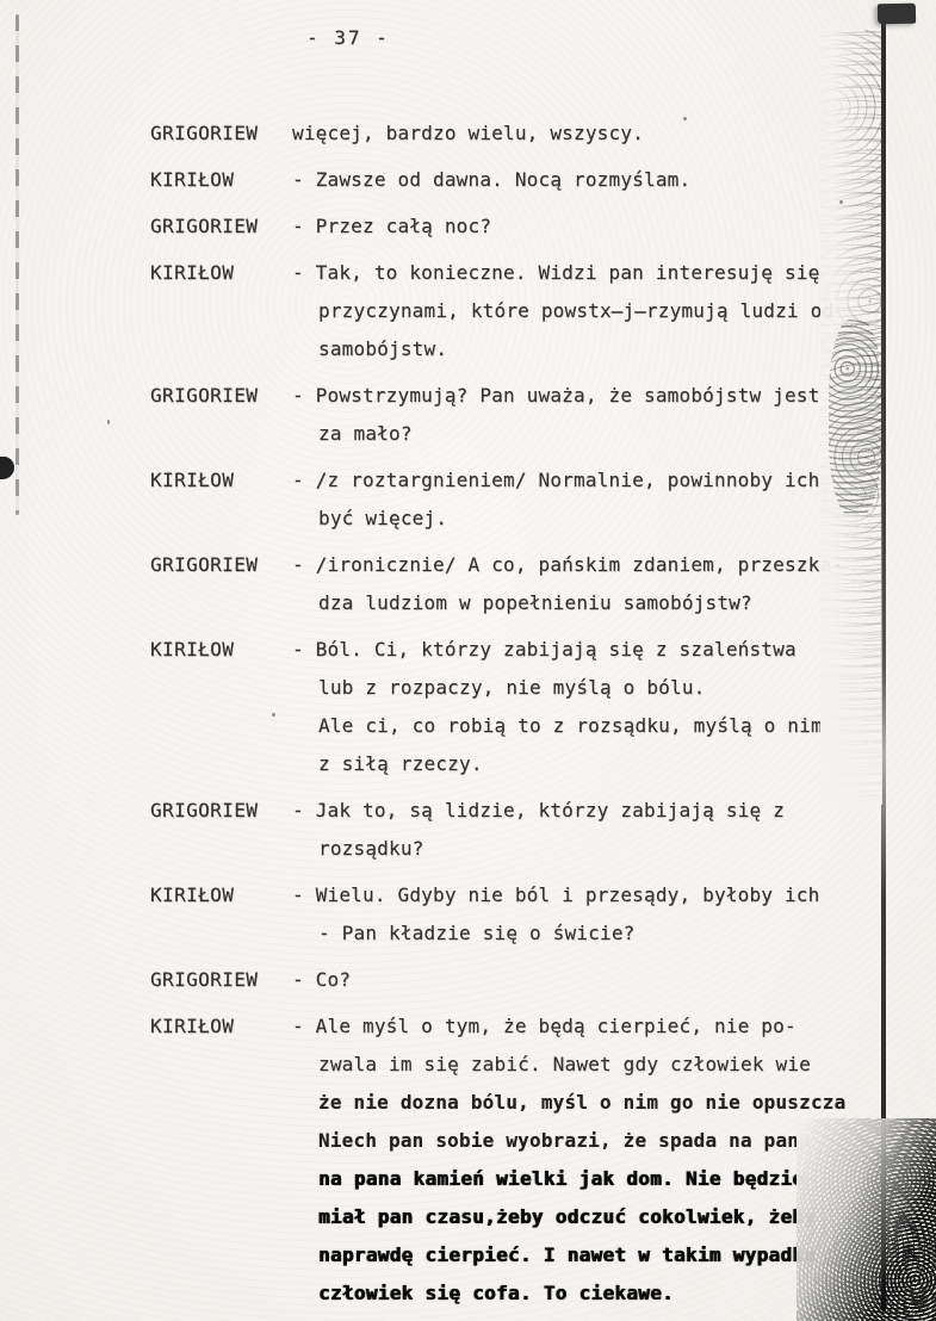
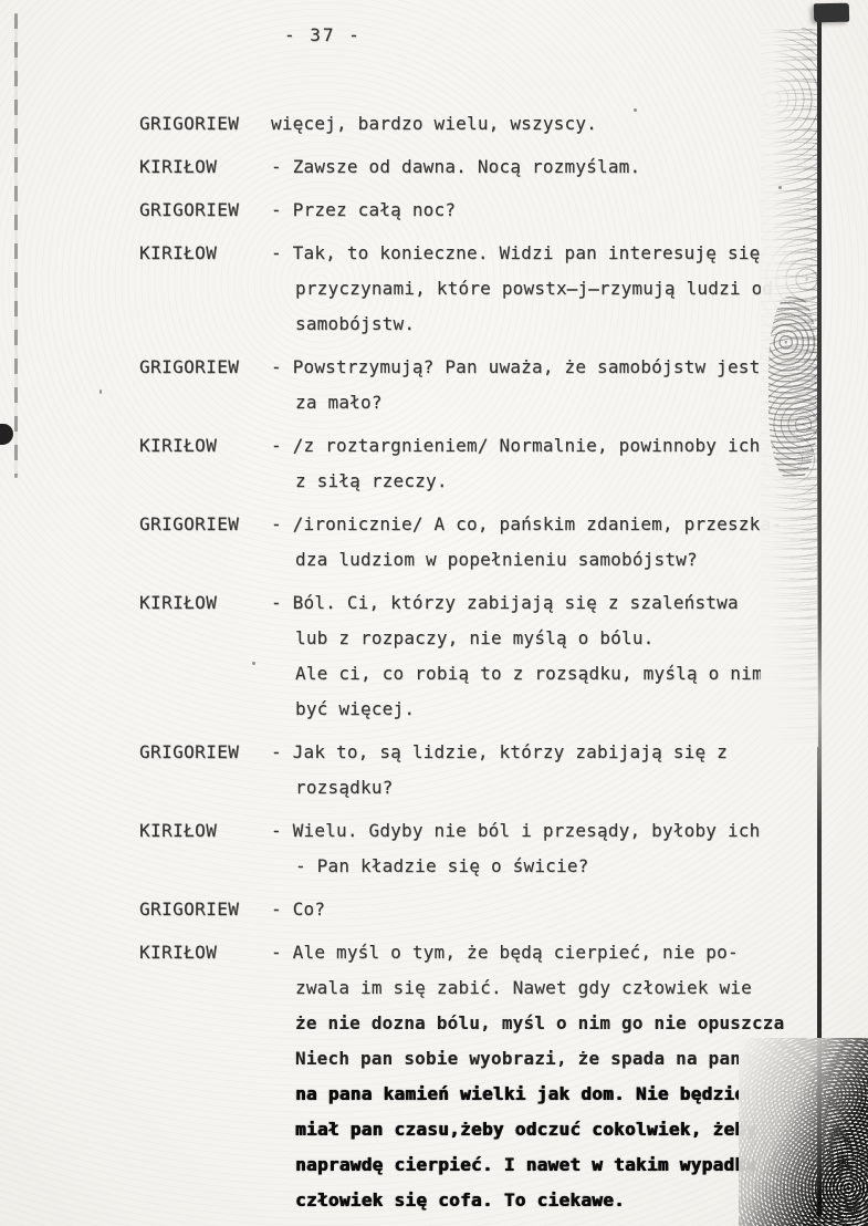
  - 37 -
  GRIGORIEW
  więcej, bardzo wielu, wszyscy.
  KIRIŁOW
  - Zawsze od dawna. Nocą rozmyślam.
  GRIGORIEW
  - Przez całą noc?
  KIRIŁOW
  - Tak, to konieczne. Widzi pan interesuję się
  przyczynami, które powstx̶j̶rzymują ludzi o
  samobójstw.
  GRIGORIEW
  - Powstrzymują? Pan uważa, że samobójstw jest
  za mało?
  KIRIŁOW
  - /z roztargnieniem/ Normalnie, powinnoby ich
- być więcej.
+ z siłą rzeczy.
  GRIGORIEW
  - /ironicznie/ A co, pańskim zdaniem, przeszk
  dza ludziom w popełnieniu samobójstw?
  KIRIŁOW
  - Ból. Ci, którzy zabijają się z szaleństwa
  lub z rozpaczy, nie myślą o bólu.
  Ale ci, co robią to z rozsądku, myślą o nim
- z siłą rzeczy.
+ być więcej.
  GRIGORIEW
  - Jak to, są lidzie, którzy zabijają się z
  rozsądku?
  KIRIŁOW
  - Wielu. Gdyby nie ból i przesądy, byłoby ich
  - Pan kładzie się o świcie?
  GRIGORIEW
  - Co?
  KIRIŁOW
  - Ale myśl o tym, że będą cierpieć, nie po-
  zwala im się zabić. Nawet gdy człowiek wie
  że nie dozna bólu, myśl o nim go nie opuszcza
  Niech pan sobie wyobrazi, że spada na pan
  na pana kamień wielki jak dom. Nie będzi
  miał pan czasu,żeby odczuć cokolwiek, że
  naprawdę cierpieć. I nawet w takim wypad
  człowiek się cofa. To ciekawe.
